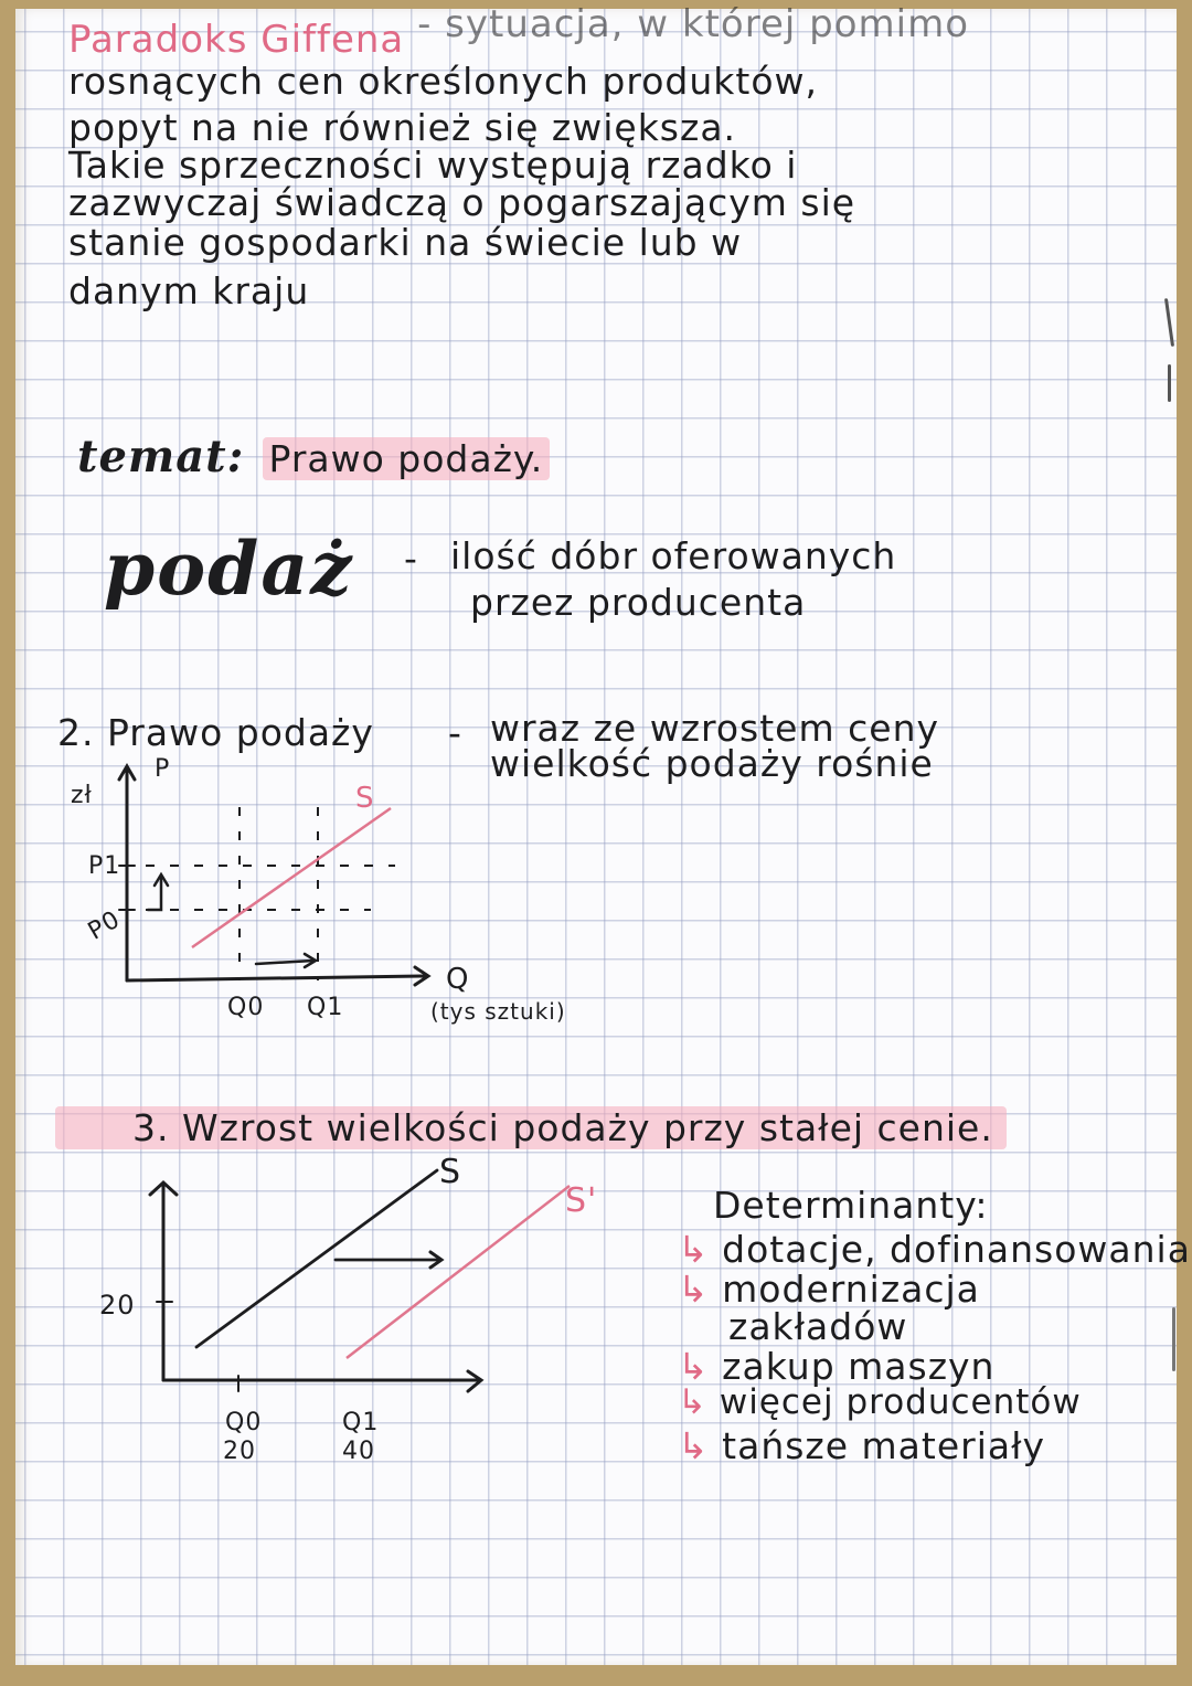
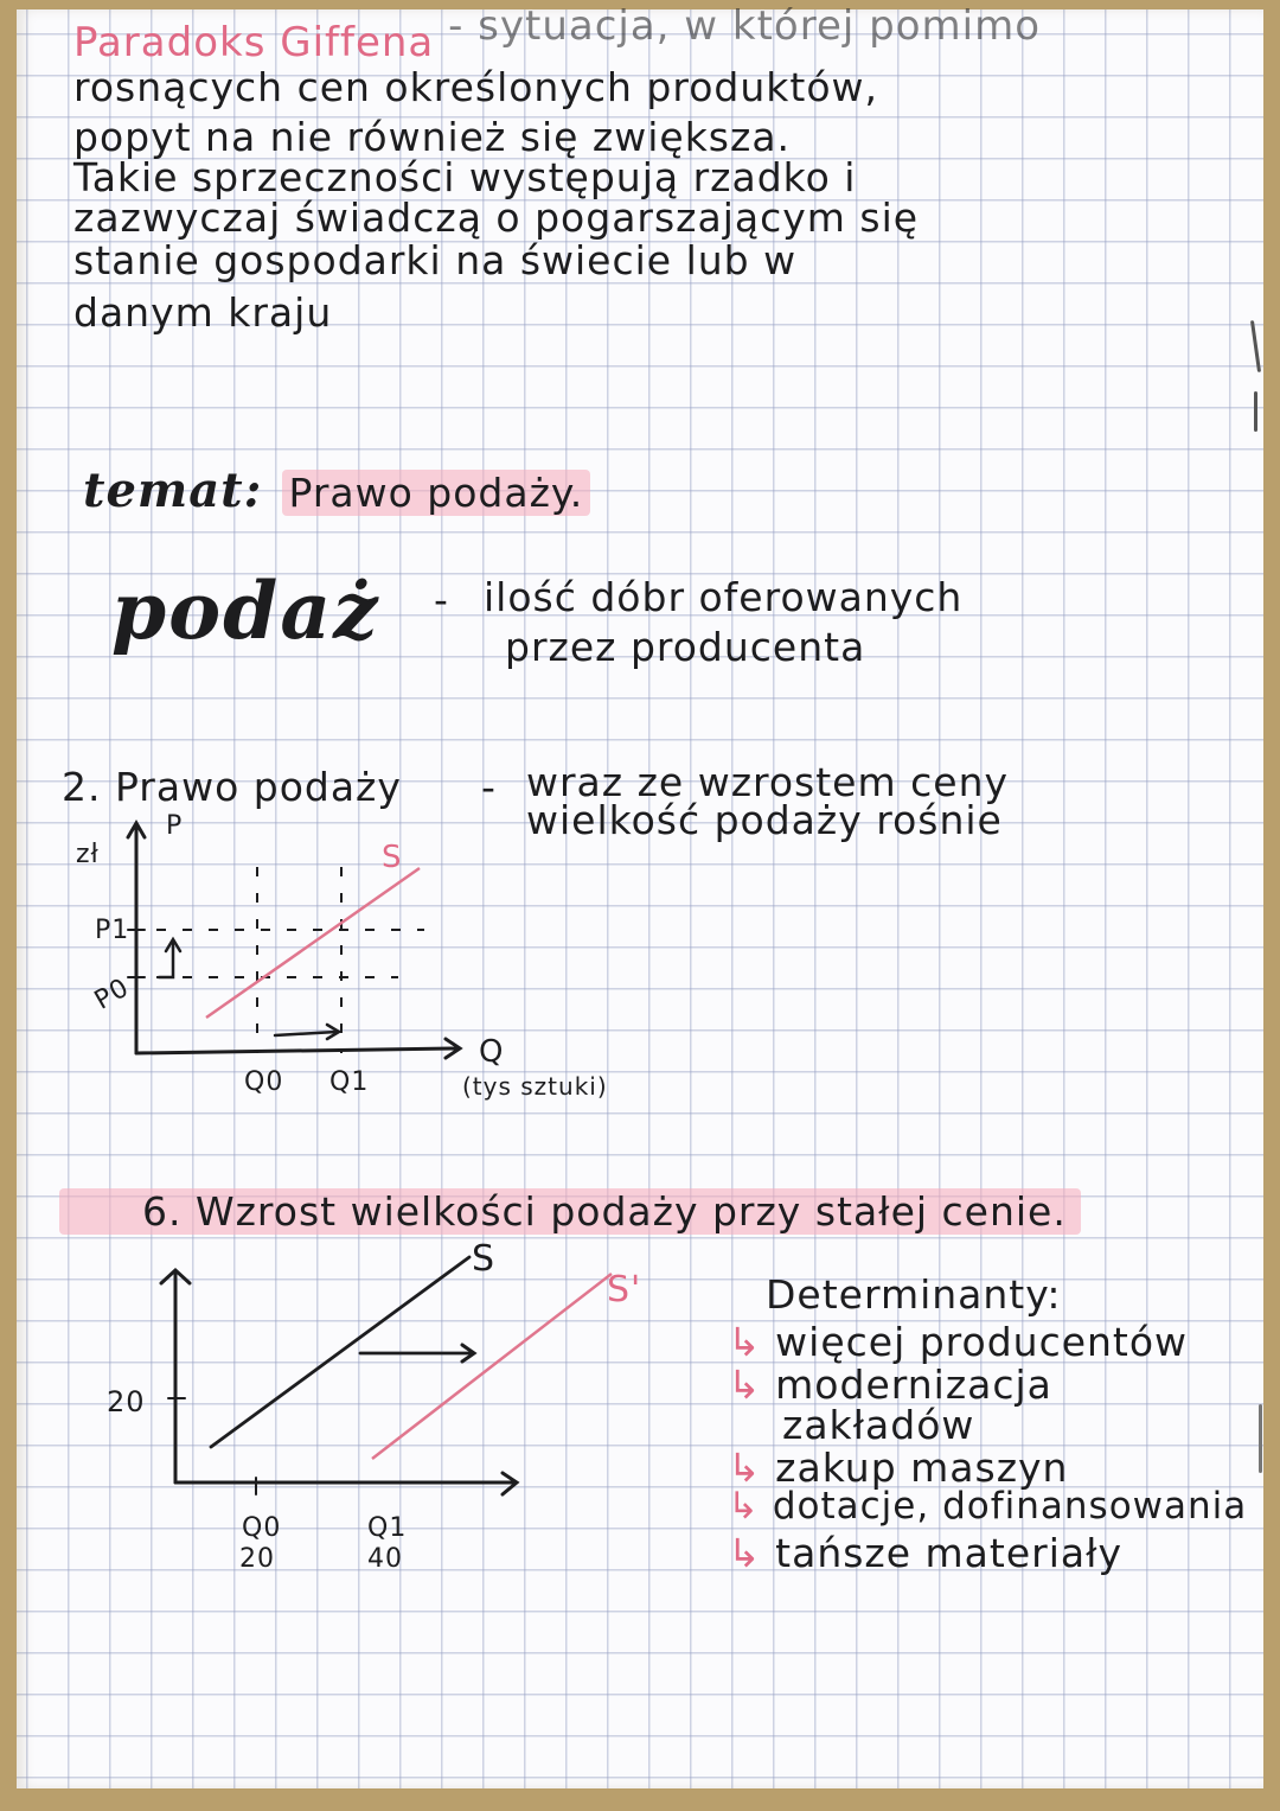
  Paradoks Giffena - sytuacja, w której pomimo
  rosnących cen określonych produktów,
  popyt na nie również się zwiększa.
  Takie sprzeczności występują rzadko i
  zazwyczaj świadczą o pogarszającym się
  stanie gospodarki na świecie lub w
  danym kraju
  temat: Prawo podaży.
  podaż
  -
  ilość dóbr oferowanych
  przez producenta
  2. Prawo podaży
  -
  wraz ze wzrostem ceny
  wielkość podaży rośnie
  zł
  P
  P1
  S
  Q
  (tys sztuki)
  Q0
  Q1
- 3. Wzrost wielkości podaży przy stałej cenie.
+ 6. Wzrost wielkości podaży przy stałej cenie.
  20
  S
  S'
  Q0
  20
  Q1
  40
  Determinanty:
- ↳ dotacje, dofinansowania
+ ↳ więcej producentów
  ↳ modernizacja
  zakładów
  ↳ zakup maszyn
- ↳ więcej producentów
+ ↳ dotacje, dofinansowania
  ↳ tańsze materiały
